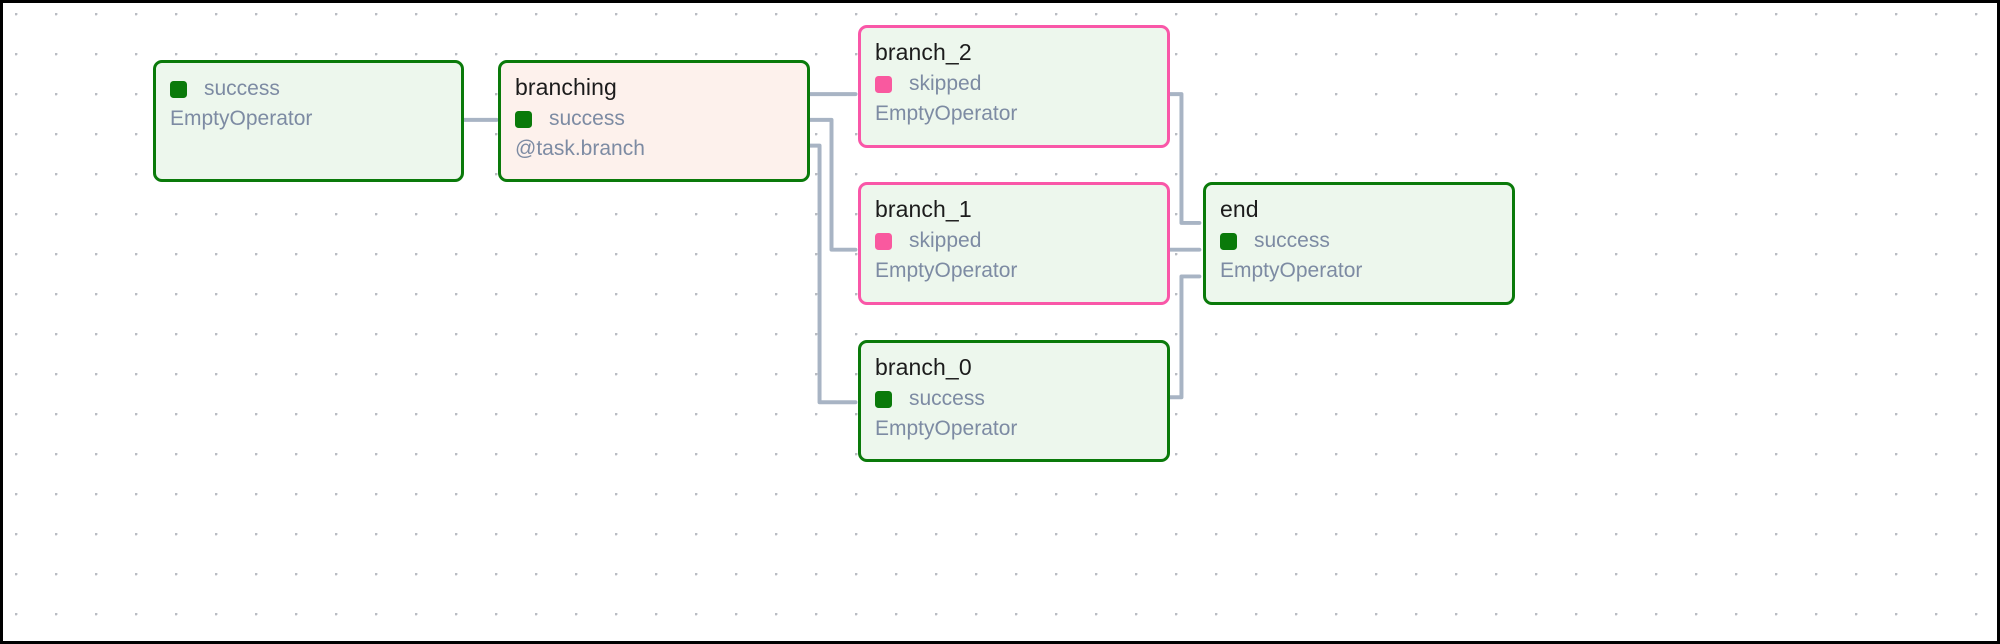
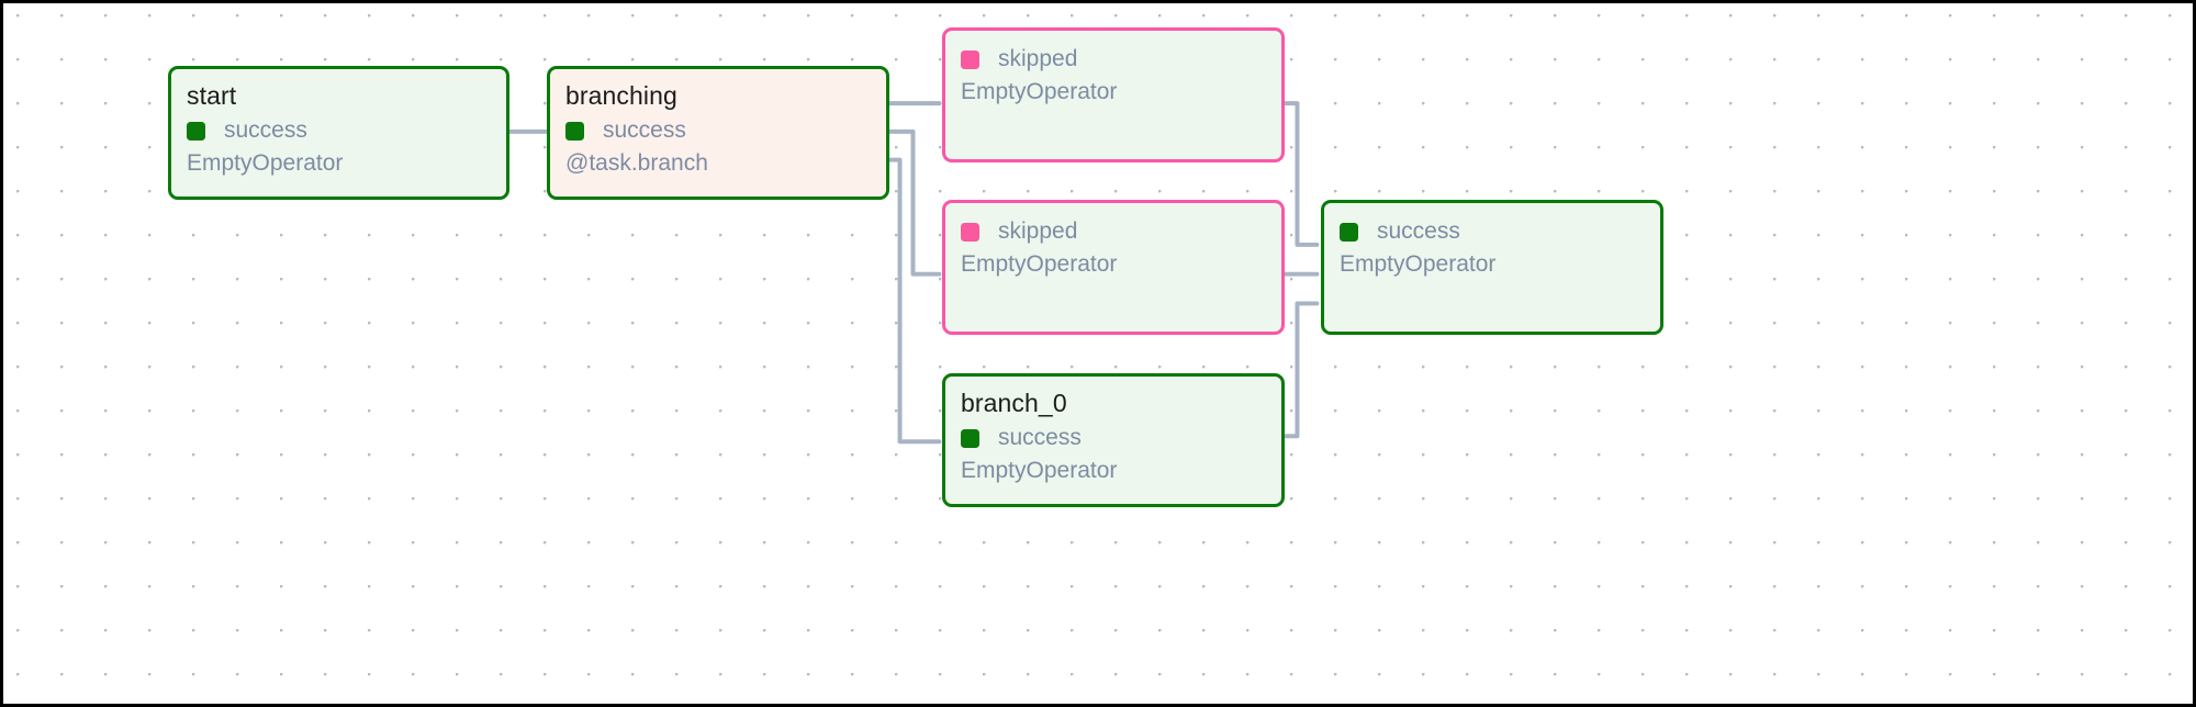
+ start
  success
  EmptyOperator
  branching
  success
  @task.branch
- branch_2
  skipped
  EmptyOperator
- branch_1
  skipped
  EmptyOperator
  branch_0
  success
  EmptyOperator
- end
  success
  EmptyOperator
